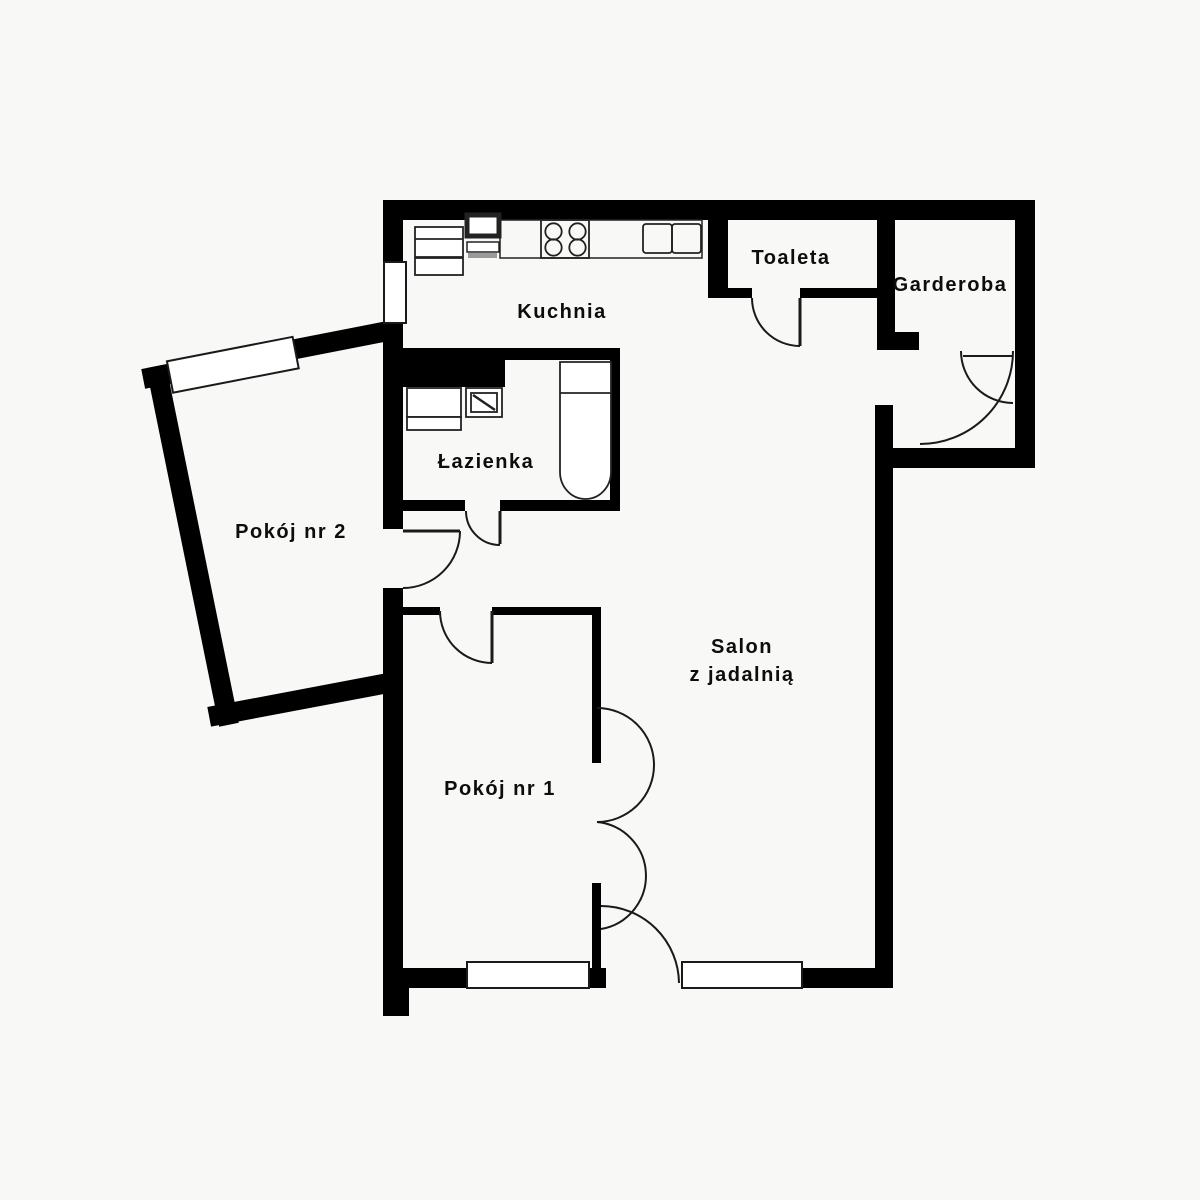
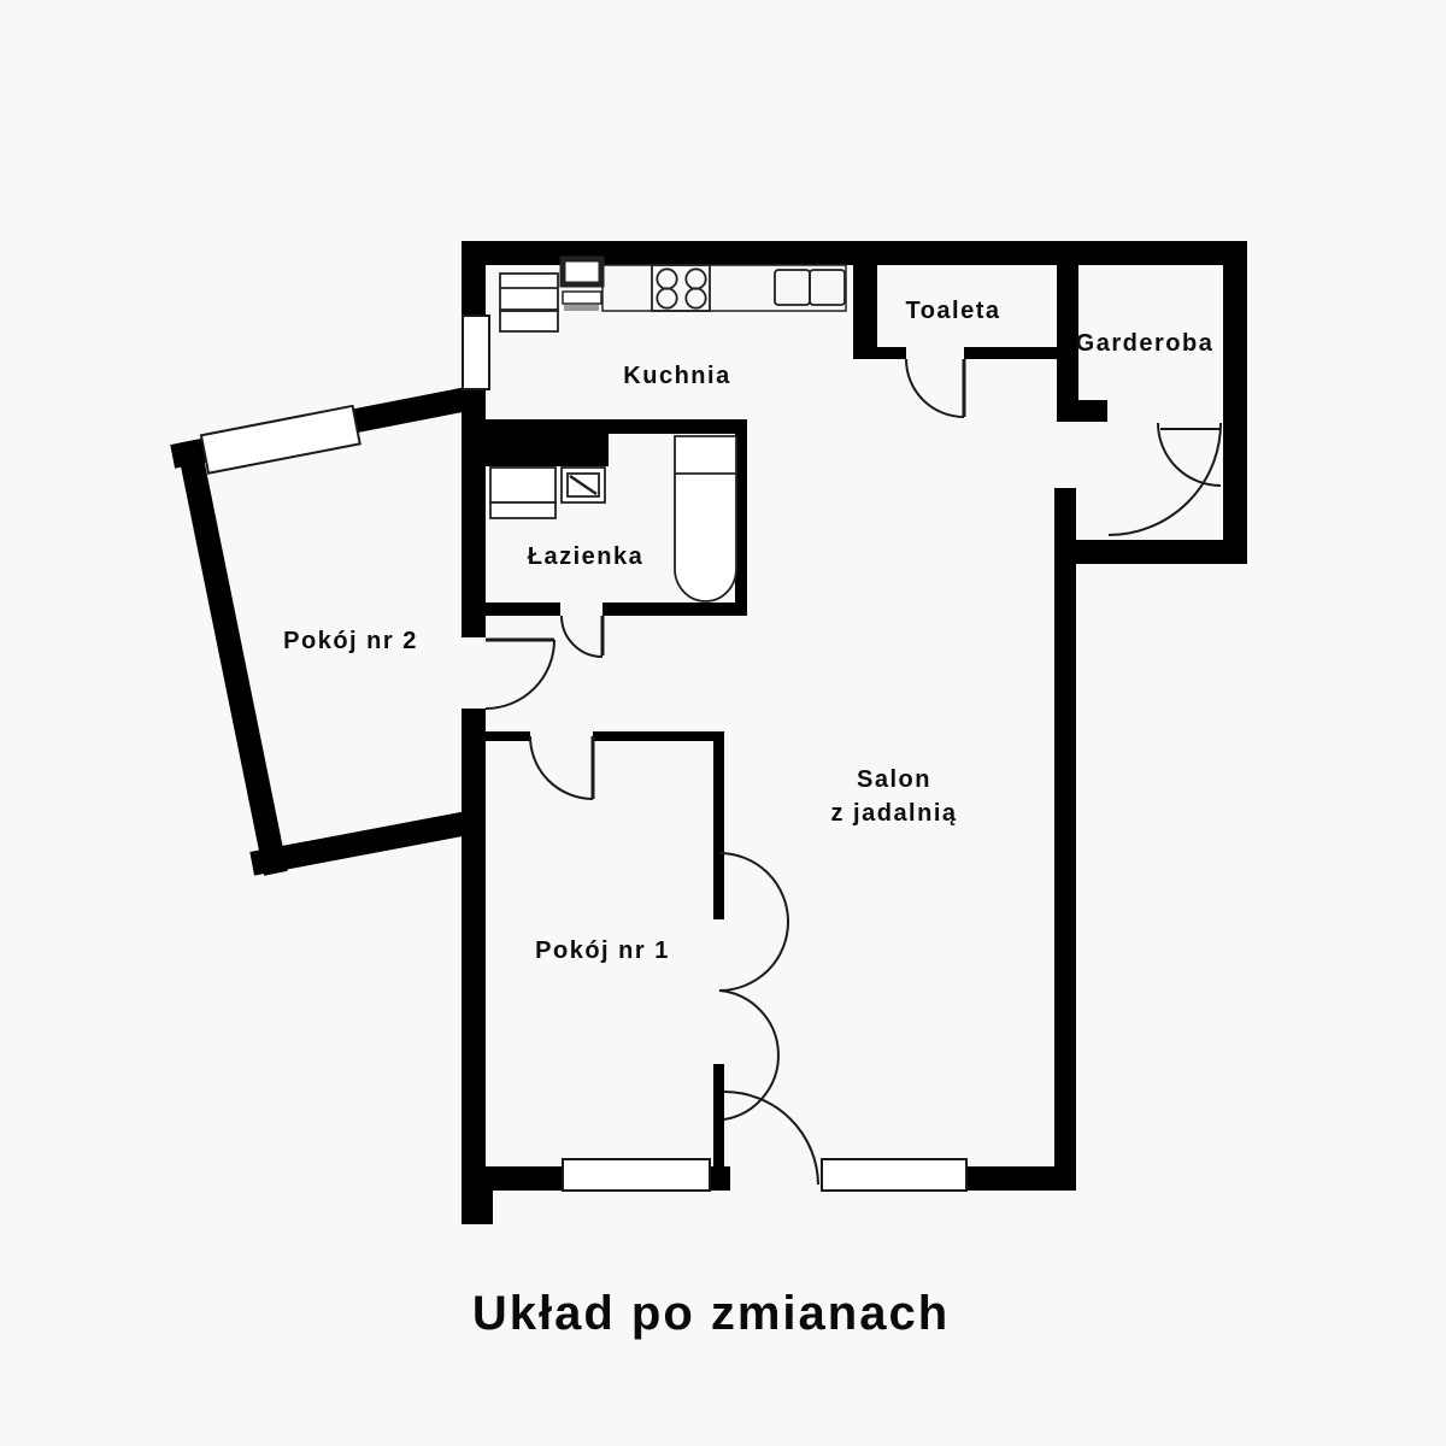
  Kuchnia
  Toaleta
  Garderoba
  Łazienka
  Pokój nr 2
  Pokój nr 1
  Salon
  z jadalnią
+ Układ po zmianach
